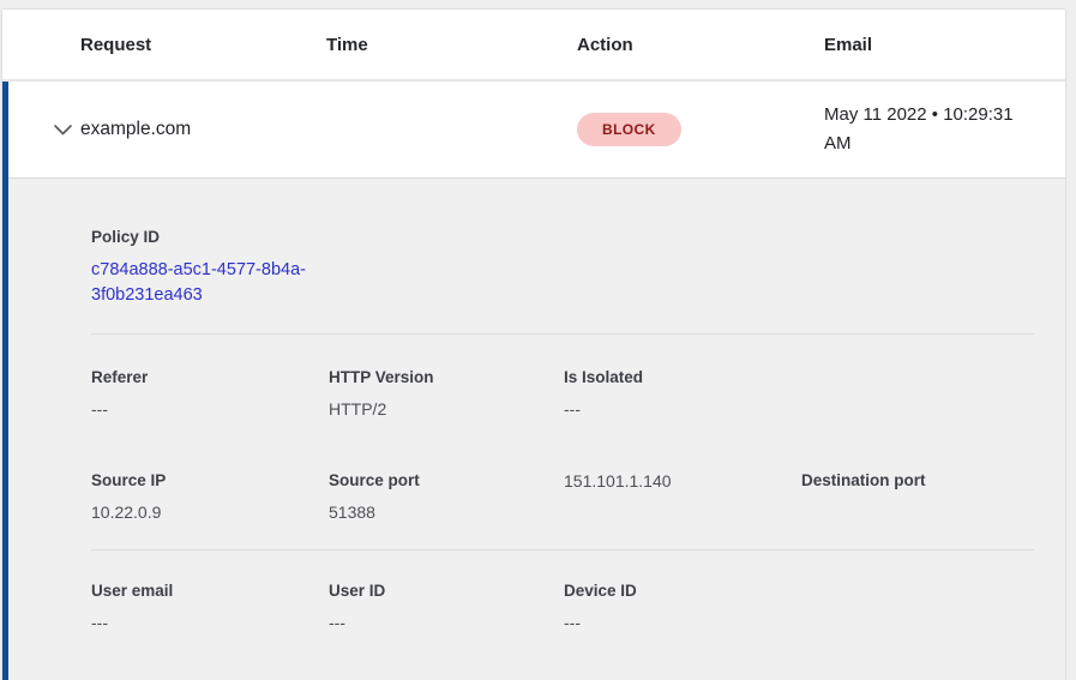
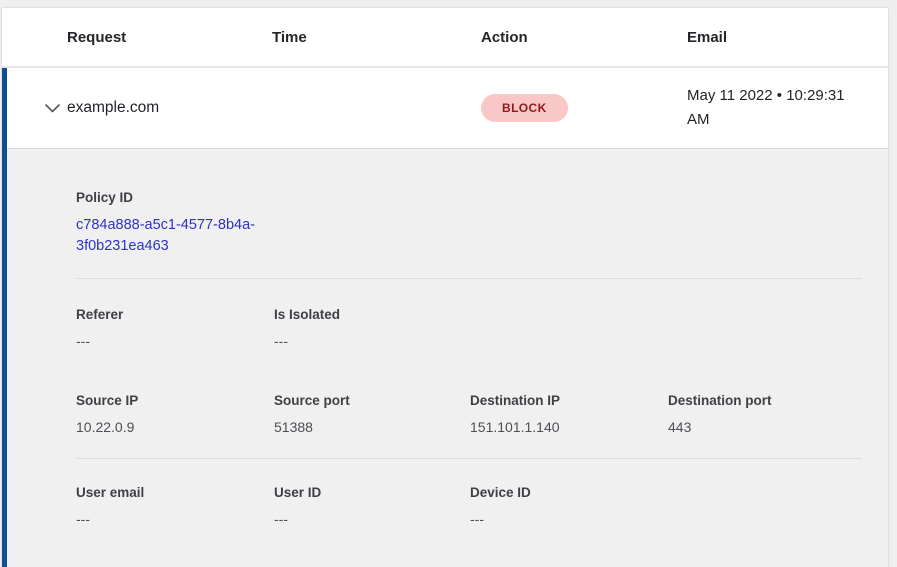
  Request
  Time
  Action
  Email
  example.com
  BLOCK
  May 11 2022 • 10:29:31 AM
  Policy ID
  c784a888-a5c1-4577-8b4a-3f0b231ea463
  Referer
  ---
- HTTP Version
- HTTP/2
  Is Isolated
  ---
  Source IP
  10.22.0.9
  Source port
  51388
+ Destination IP
  151.101.1.140
  Destination port
+ 443
  User email
  ---
  User ID
  ---
  Device ID
  ---
